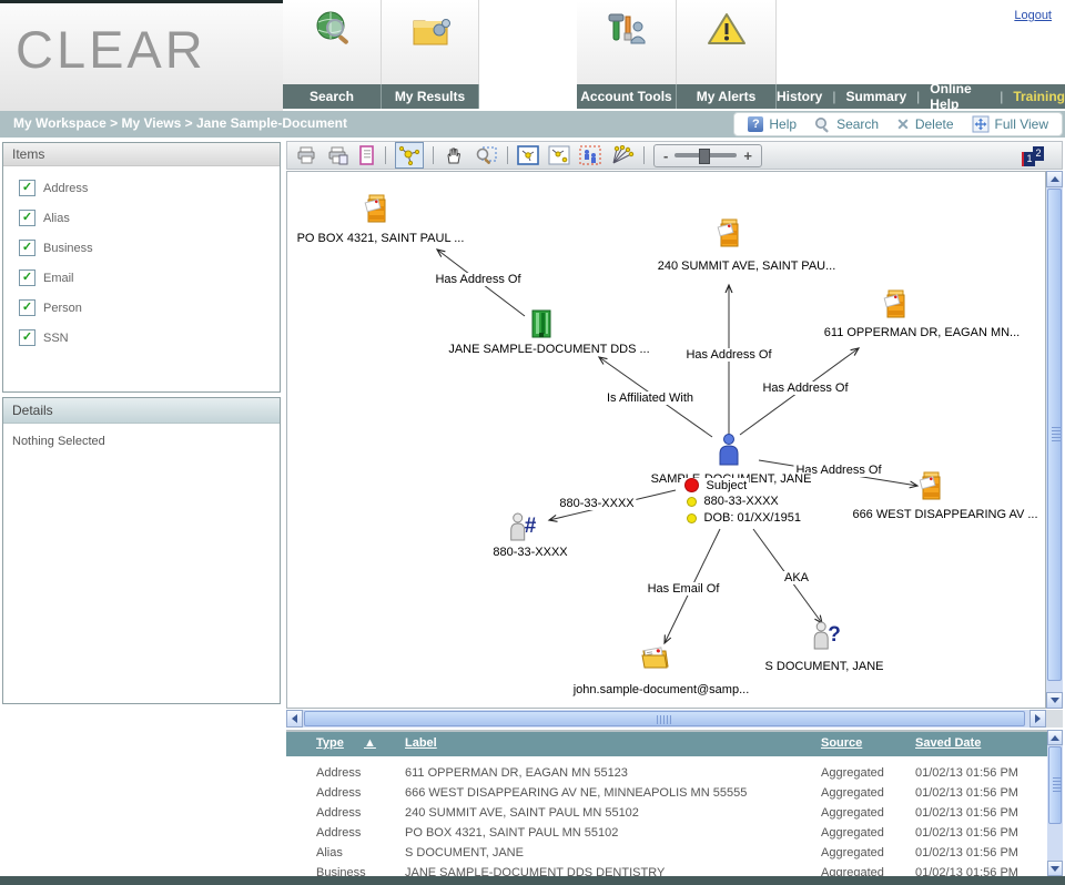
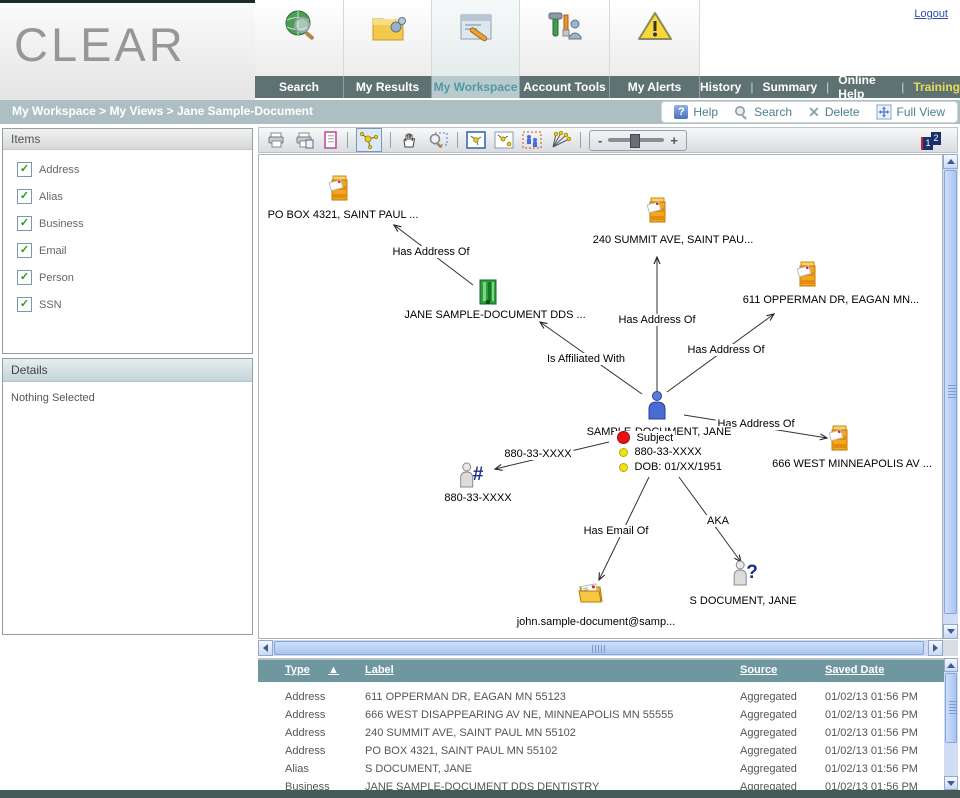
  CLEAR
  Search
  My Results
+ My Workspace
  Account Tools
  My Alerts
  Logout
  History
  |
  Summary
  |
  Online Help
  |
  Training
  My Workspace > My Views > Jane Sample-Document
  ?
  Help
  Search
  ✕
  Delete
  Full View
  Items
  ✓
  Address
  ✓
  Alias
  ✓
  Business
  ✓
  Email
  ✓
  Person
  ✓
  SSN
  Details
  Nothing Selected
  -
  +
  1
  2
  Has Address Of
  Has Address Of
  Has Address Of
  Is Affiliated With
  Has Address Of
  880-33-XXXX
  Has Email Of
  AKA
  PO BOX 4321, SAINT PAUL ...
  240 SUMMIT AVE, SAINT PAU...
  611 OPPERMAN DR, EAGAN MN...
  JANE SAMPLE-DOCUMENT DDS ...
  Subject
  880-33-XXXX
  DOB: 01/XX/1951
  #
  880-33-XXXX
- 666 WEST DISAPPEARING AV ...
+ 666 WEST MINNEAPOLIS AV ...
  john.sample-document@samp...
  ?
  S DOCUMENT, JANE
  Type
  ▲
  Label
  Source
  Saved Date
  Address
  611 OPPERMAN DR, EAGAN MN 55123
  Aggregated
  01/02/13 01:56 PM
  Address
  666 WEST DISAPPEARING AV NE, MINNEAPOLIS MN 55555
  Aggregated
  01/02/13 01:56 PM
  Address
  240 SUMMIT AVE, SAINT PAUL MN 55102
  Aggregated
  01/02/13 01:56 PM
  Address
  PO BOX 4321, SAINT PAUL MN 55102
  Aggregated
  01/02/13 01:56 PM
  Alias
  S DOCUMENT, JANE
  Aggregated
  01/02/13 01:56 PM
  Business
  JANE SAMPLE-DOCUMENT DDS DENTISTRY
  Aggregated
  01/02/13 01:56 PM
